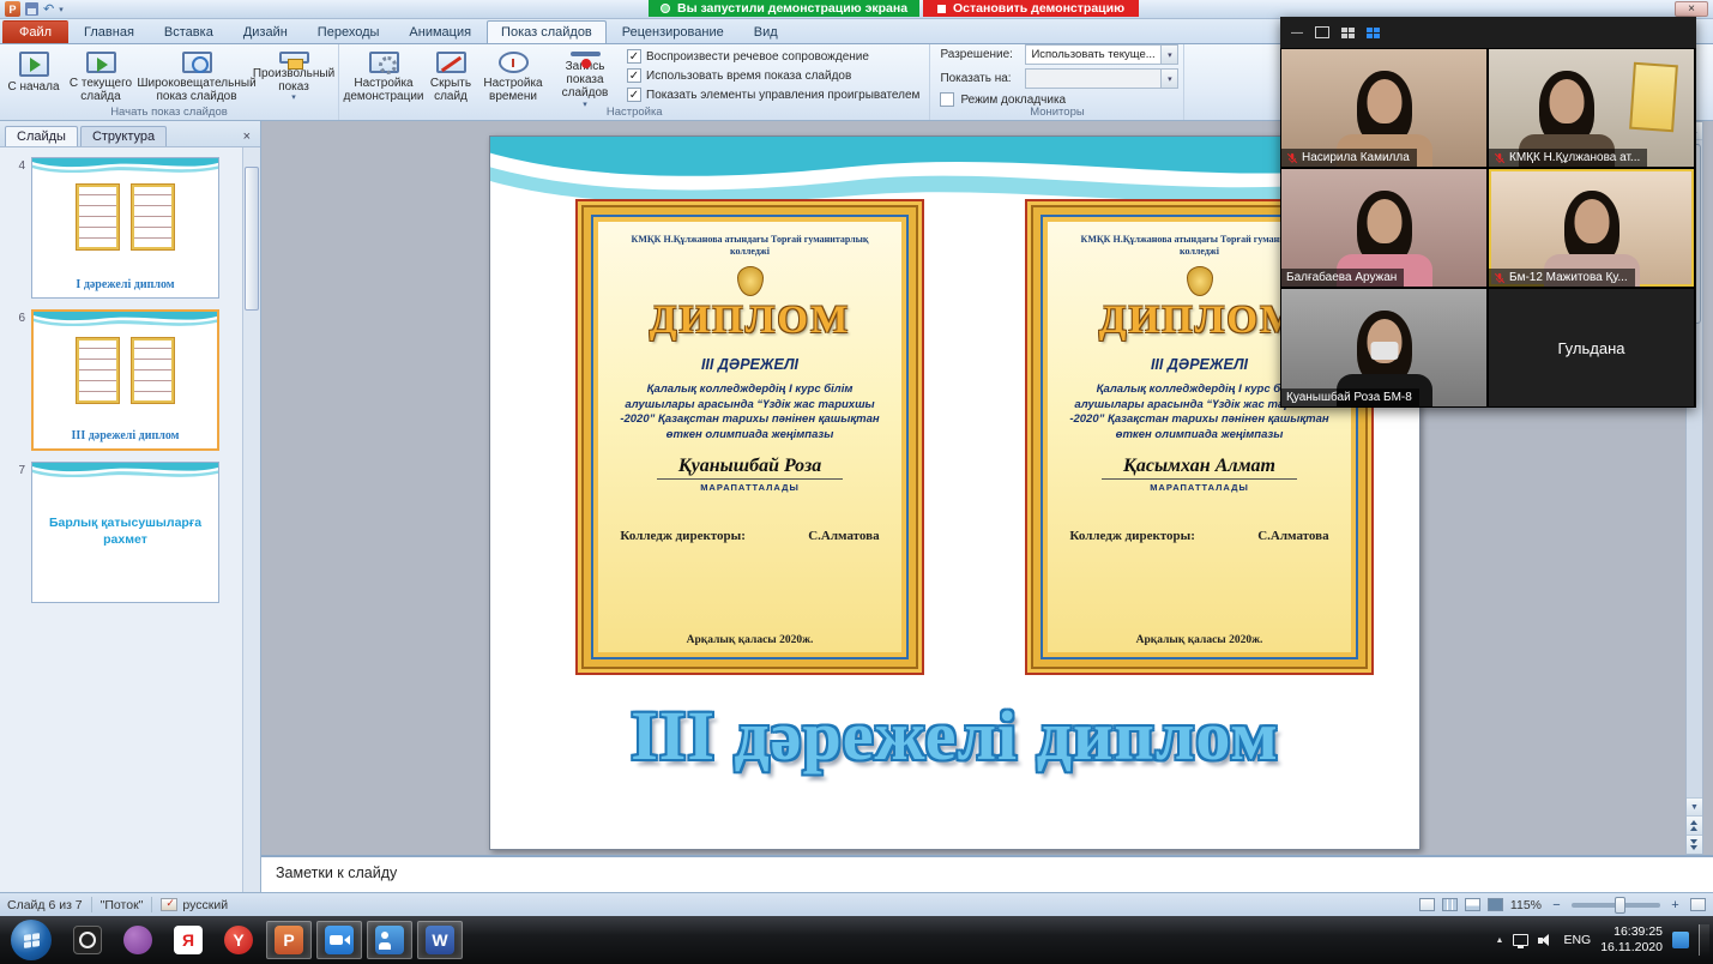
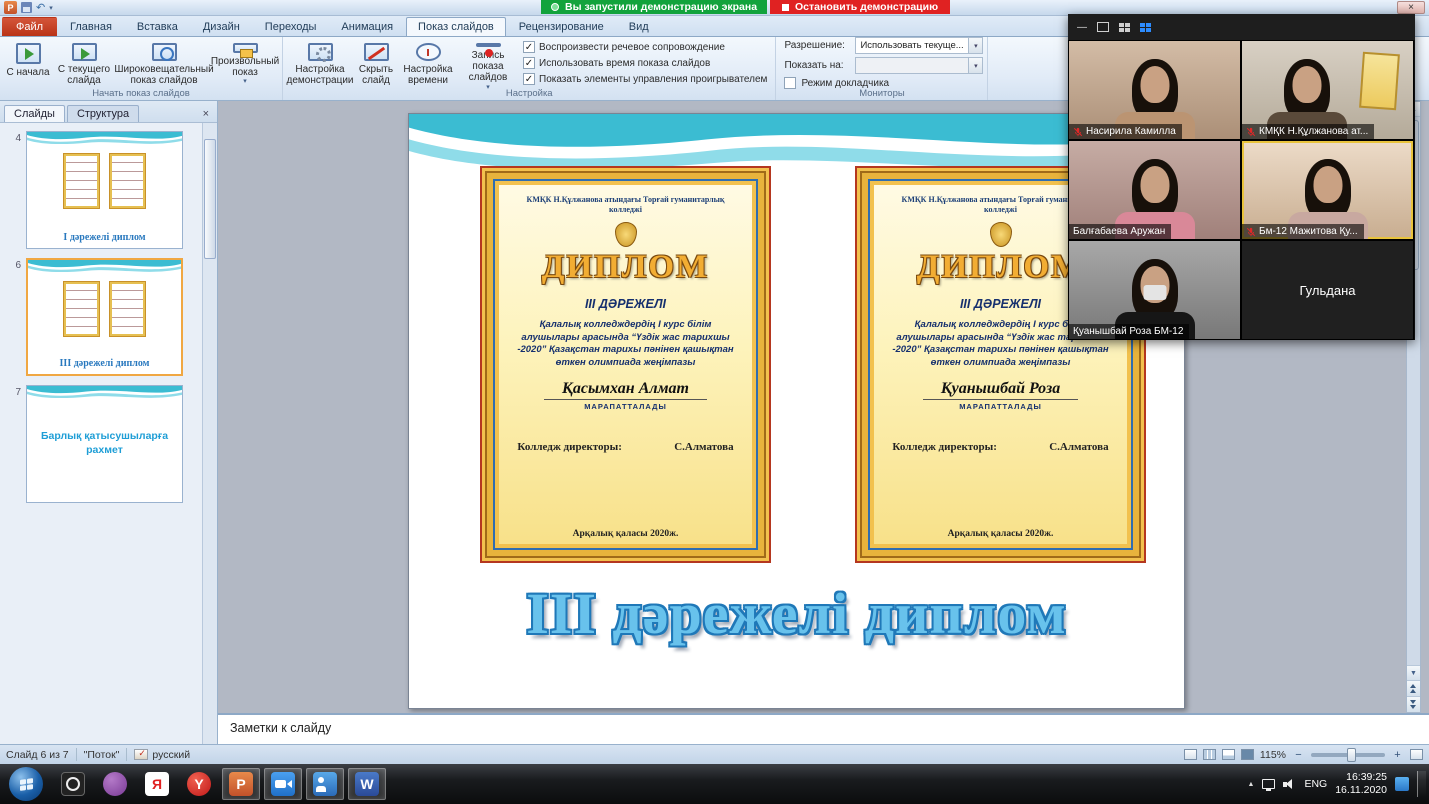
  P
  ↶
  ×
  Вы запустили демонстрацию экрана
  Остановить демонстрацию
  Файл
  Главная
  Вставка
  Дизайн
  Переходы
  Анимация
  Показ слайдов
  Рецензирование
  Вид
  С начала
  С текущего слайда
  Широковещательный показ слайдов
  Произвольный показ
  Начать показ слайдов
  Настройка демонстрации
  Скрыть слайд
  Настройка времени
  Зась показа слайдов
  ✓
  Воспроизвести речевое сопровождение
  ✓
  Использовать время показа слайдов
  ✓
  Показать элементы управления проигрывателем
  Настройка
  Разрешение:
  Использовать текуще...
  Показать на:
  Режим докладчика
  Мониторы
  Слайды
  Структура
  ×
  4
  І дәрежелі диплом
  6
  ІІІ дәрежелі диплом
  7
  Барлық қатысушыларға рахмет
  КМҚК Н.Құлжанова атындағы Торғай гуманитарлық колледжі
  ДИПЛОМ
  ІІІ ДӘРЕЖЕЛІ
  Қалалық колледждердің І курс білім алушылары арасында “Үздік жас тарихшы -2020” Қазақстан тарихы пәнінен қашықтан өткен олимпиада жеңімпазы
- Қуанышбай Роза
+ Қасымхан Алмат
  МАРАПАТТАЛАДЫ
  Колледж директоры:
  С.Алматова
  Арқалық қаласы 2020ж.
  КМҚК Н.Құлжанова атындағы Торғай гуман колледжі
  ДИПЛО
  ІІІ ДӘРЕЖЕЛІ
  Қалалық колледждердің І курс б алушылары арасында “Үздік жас т -2020” Қазақстан тарихы пәнінен қашықтан өткен олимпиада жеңімпазы
- Қасымхан Алмат
+ Қуанышбай Роза
  МАРАПАТТАЛАДЫ
  Колледж директоры:
  С.Алматова
  Арқалық қаласы 2020ж.
  ІІІ дәрежелі диплом
  Заметки к слайду
  Слайд 6 из 7
  "Поток"
  ✓
  русский
  115%
  −
  +
  Я
  Y
  P
  W
  ENG
  16:39:25
  16.11.2020
  —
  Насирила Камилла
  КМҚК Н.Құлжанова ат...
  Балғабаева Аружан
  Бм-12 Мажитова Қу...
- Қуанышбай Роза БМ-8
+ Қуанышбай Роза БМ-12
  Гульдана
